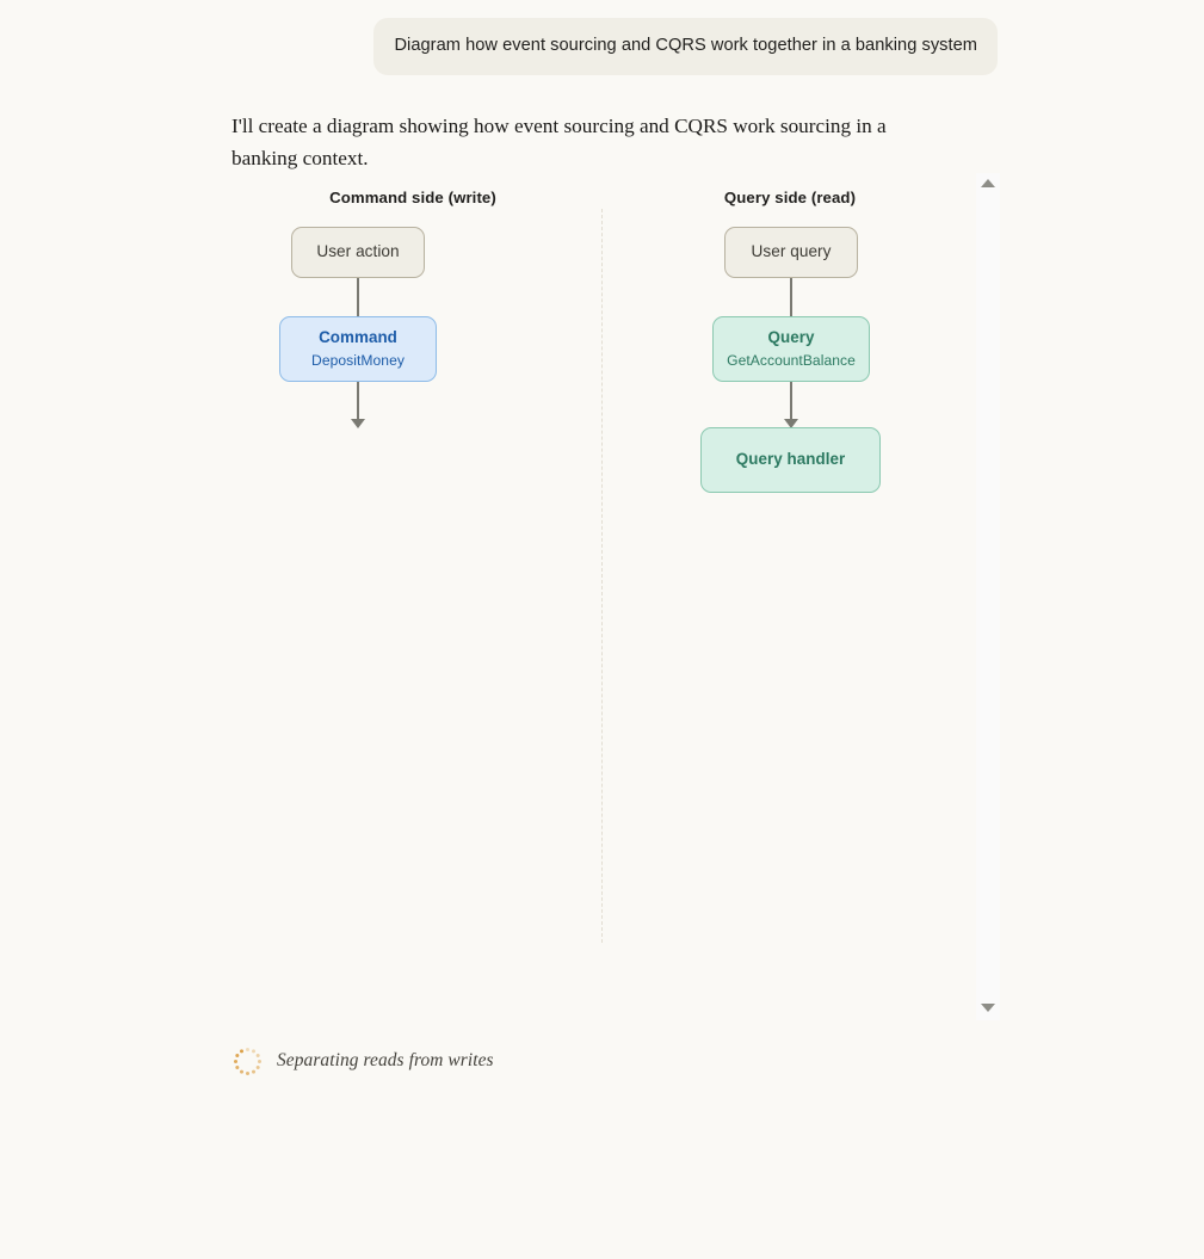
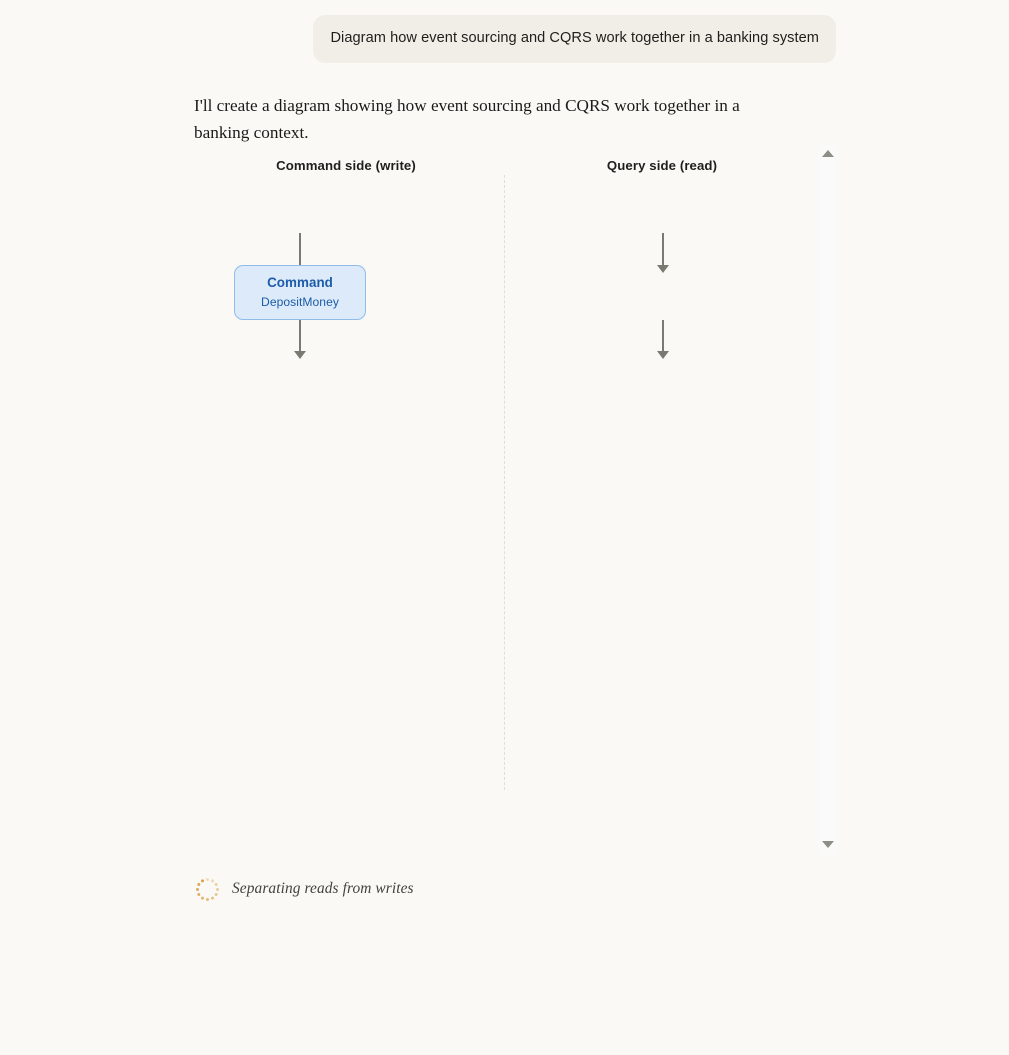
  Diagram how event sourcing and CQRS work together in a banking system
- I'll create a diagram showing how event sourcing and CQRS work sourcing in a banking context.
+ I'll create a diagram showing how event sourcing and CQRS work together in a banking context.
  Command side (write)
  Query side (read)
- User action
  Command
  DepositMoney
- User query
- Query
- GetAccountBalance
- Query handler
  Separating reads from writes
